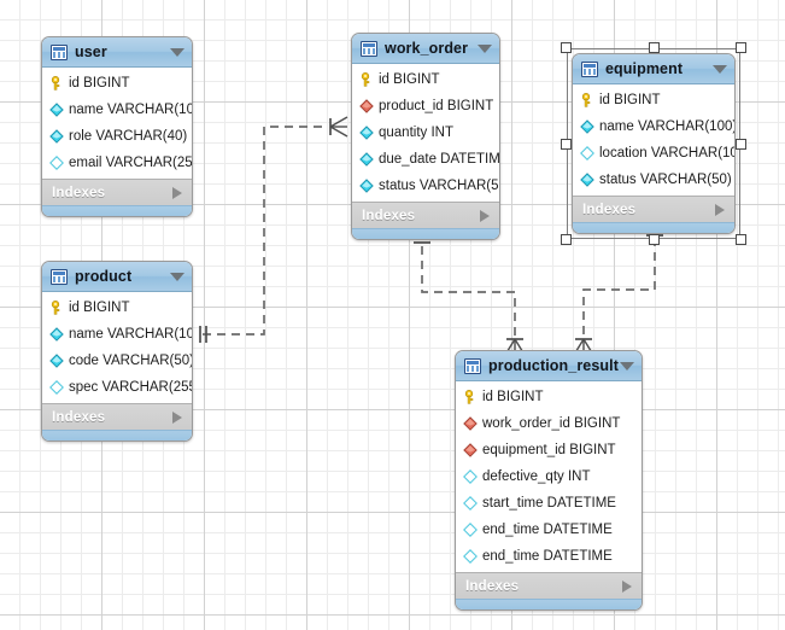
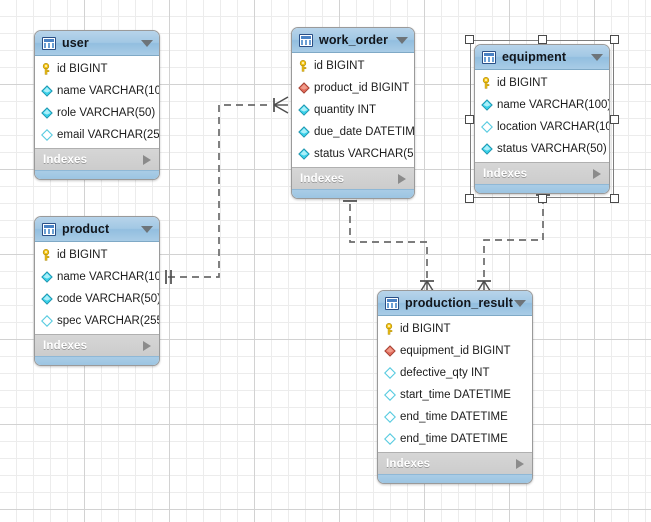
  user
  id BIGINT
  name VARCHAR(10
- role VARCHAR(40)
+ role VARCHAR(50)
  email VARCHAR(25
  Indexes
  work_order
  id BIGINT
  product_id BIGINT
  quantity INT
  due_date DATETIM
  status VARCHAR(5
  Indexes
  equipment
  id BIGINT
  name VARCHAR(100
  location VARCHAR(10
  status VARCHAR(50)
  Indexes
  product
  id BIGINT
  name VARCHAR(10
  code VARCHAR(50
  spec VARCHAR(25
  Indexes
  production_result
  id BIGINT
- work_order_id BIGINT
  equipment_id BIGINT
  defective_qty INT
  start_time DATETIME
  end_time DATETIME
  end_time DATETIME
  Indexes
